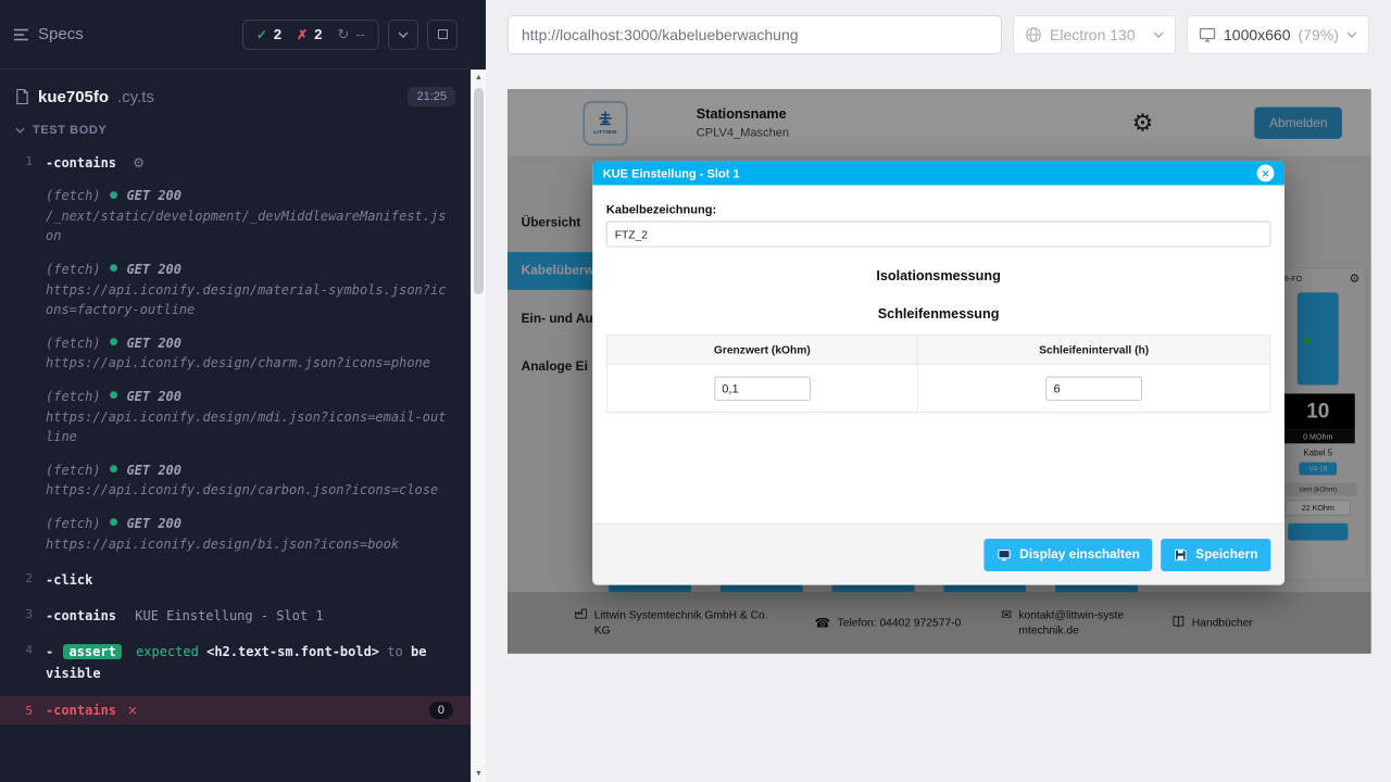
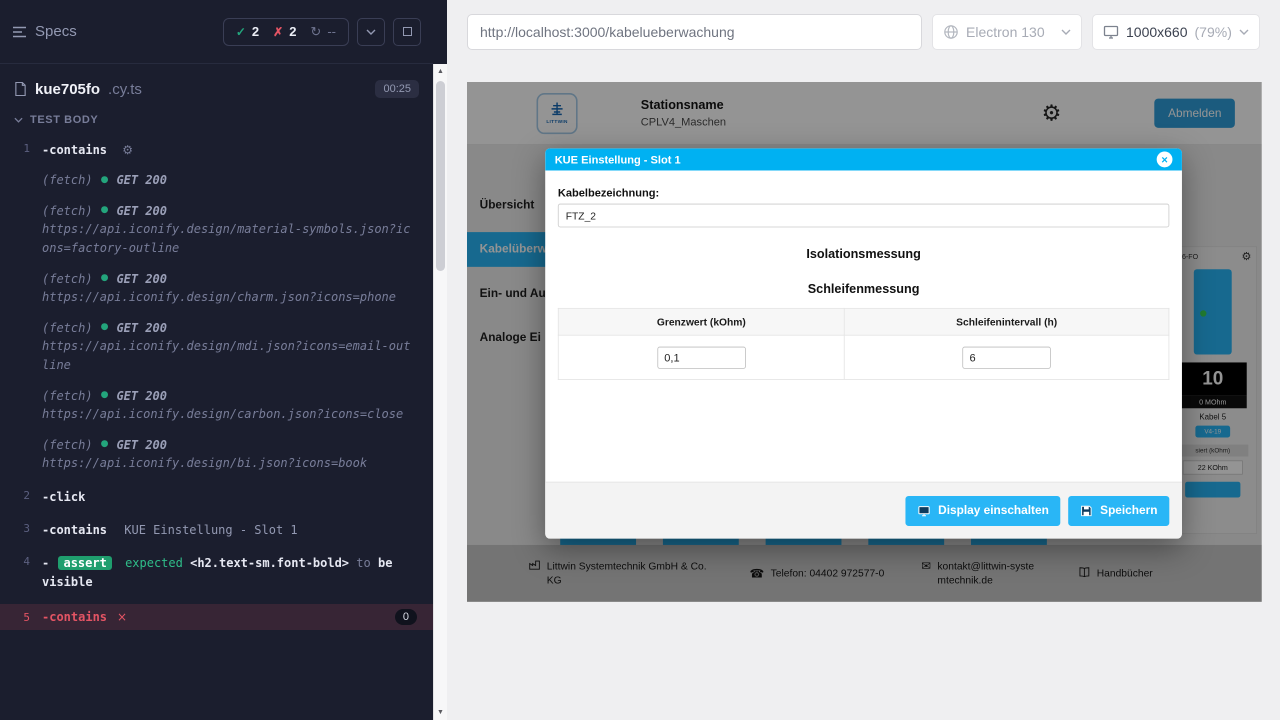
  Specs
  ✓
  2
  ✗
  2
  ↻
  --
  kue705fo
  .cy.ts
- 21:25
+ 00:25
  TEST BODY
  1
  -contains ⚙
  (fetch)
  ●
  GET 200
- /_next/static/development/_devMiddlewareManifest.json
  (fetch)
  ●
  GET 200
  https://api.iconify.design/material-symbols.json?icons=factory-outline
  (fetch)
  ●
  GET 200
  https://api.iconify.design/charm.json?icons=phone
  (fetch)
  ●
  GET 200
  https://api.iconify.design/mdi.json?icons=email-outline
  (fetch)
  ●
  GET 200
  https://api.iconify.design/carbon.json?icons=close
  (fetch)
  ●
  GET 200
  https://api.iconify.design/bi.json?icons=book
  2
  -click
  3
  -contains KUE Einstellung - Slot 1
  4
  - assert expected <h2.text-sm.font-bold> to be visible
  5
  -contains
  ×
  0
  http://localhost:3000/kabelueberwachung
  Electron 130
  1000x660
  (79%)
  Stationsname
  CPLV4_Maschen
  ⚙
  Abmelden
  Übersicht
  Kabelüberw
  Ein- und Au
  Analoge Ei
  ⚙
  10
  Kabel 5
  Littwin Systemtechnik GmbH & Co. KG
  ☎
  Telefon: 04402 972577-0
  ✉
  kontakt@littwin-systemtechnik.de
  Handbücher
  KUE Einstellung - Slot 1
  ×
  Kabelbezeichnung:
  FTZ_2
  Isolationsmessung
  Schleifenmessung
  Grenzwert (kOhm)	Schleifenintervall (h)
  0,1	6
  Display einschalten
  Speichern
